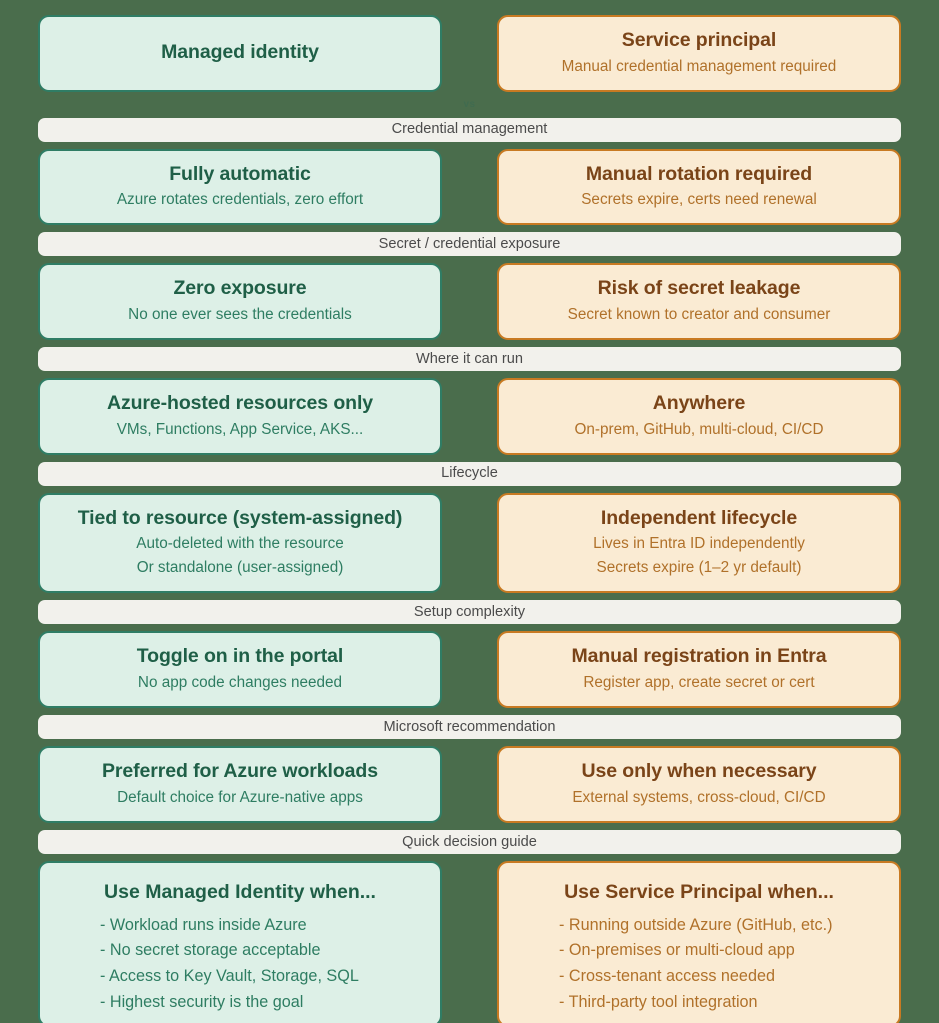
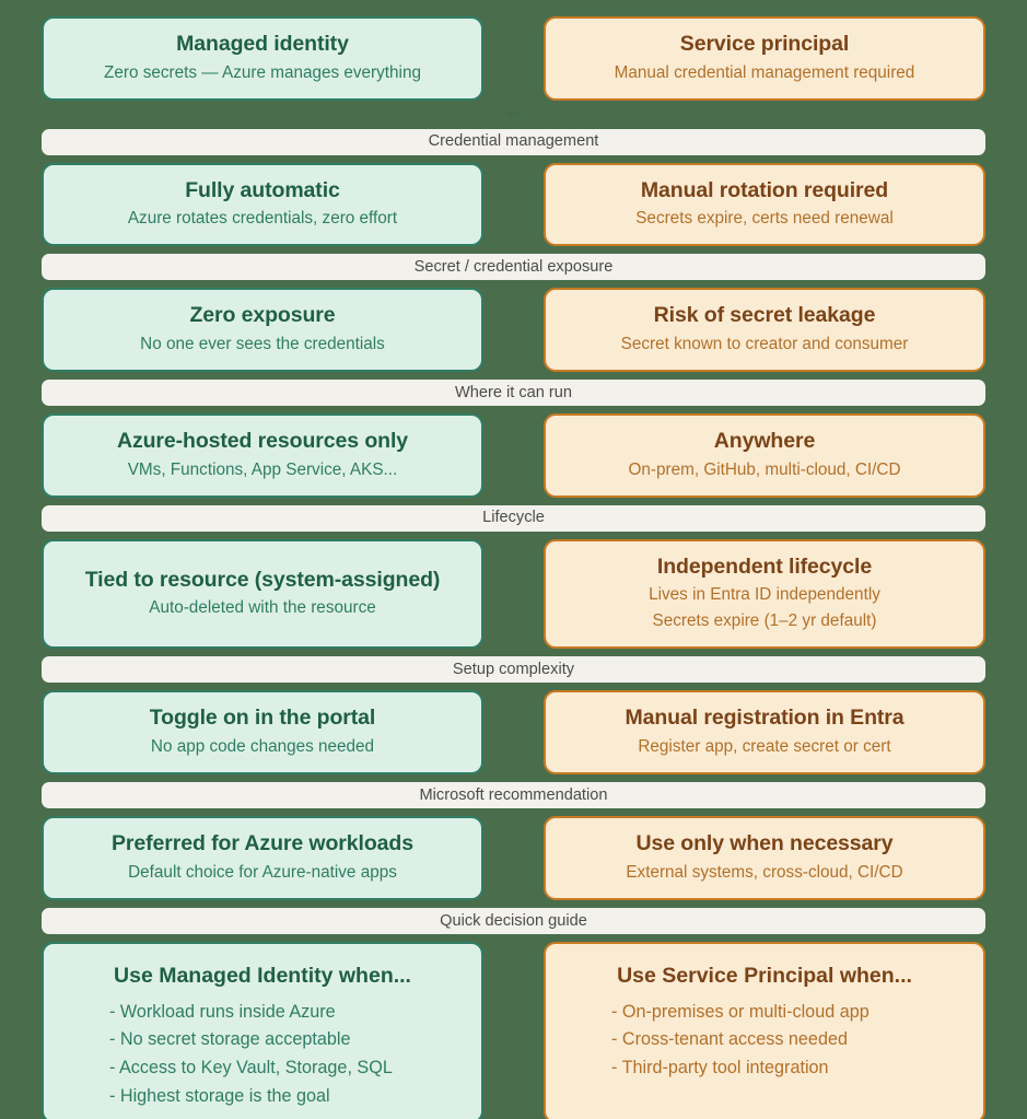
  Managed identity
+ Zero secrets — Azure manages everything
  Service principal
  Manual credential management required
  Credential management
  Fully automatic
  Azure rotates credentials, zero effort
  Manual rotation required
  Secrets expire, certs need renewal
  Secret / credential exposure
  Zero exposure
  No one ever sees the credentials
  Risk of secret leakage
  Secret known to creator and consumer
  Where it can run
  Azure-hosted resources only
  VMs, Functions, App Service, AKS...
  Anywhere
  On-prem, GitHub, multi-cloud, CI/CD
  Lifecycle
  Tied to resource (system-assigned)
  Auto-deleted with the resource
- Or standalone (user-assigned)
  Independent lifecycle
  Lives in Entra ID independently
  Secrets expire (1–2 yr default)
  Setup complexity
  Toggle on in the portal
  No app code changes needed
  Manual registration in Entra
  Register app, create secret or cert
  Microsoft recommendation
  Preferred for Azure workloads
  Default choice for Azure-native apps
  Use only when necessary
  External systems, cross-cloud, CI/CD
  Quick decision guide
  Use Managed Identity when...
  - Workload runs inside Azure
  - No secret storage acceptable
  - Access to Key Vault, Storage, SQL
- - Highest security is the goal
+ - Highest storage is the goal
  Use Service Principal when...
- - Running outside Azure (GitHub, etc.)
  - On-premises or multi-cloud app
  - Cross-tenant access needed
  - Third-party tool integration
